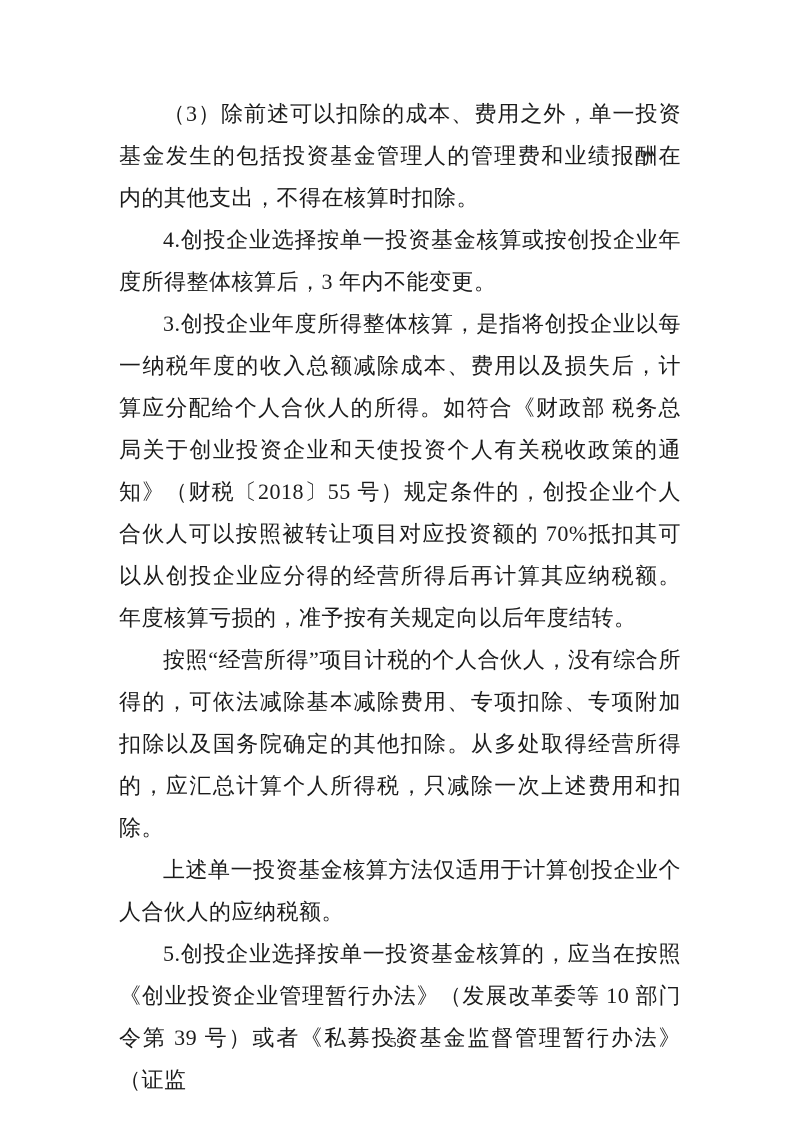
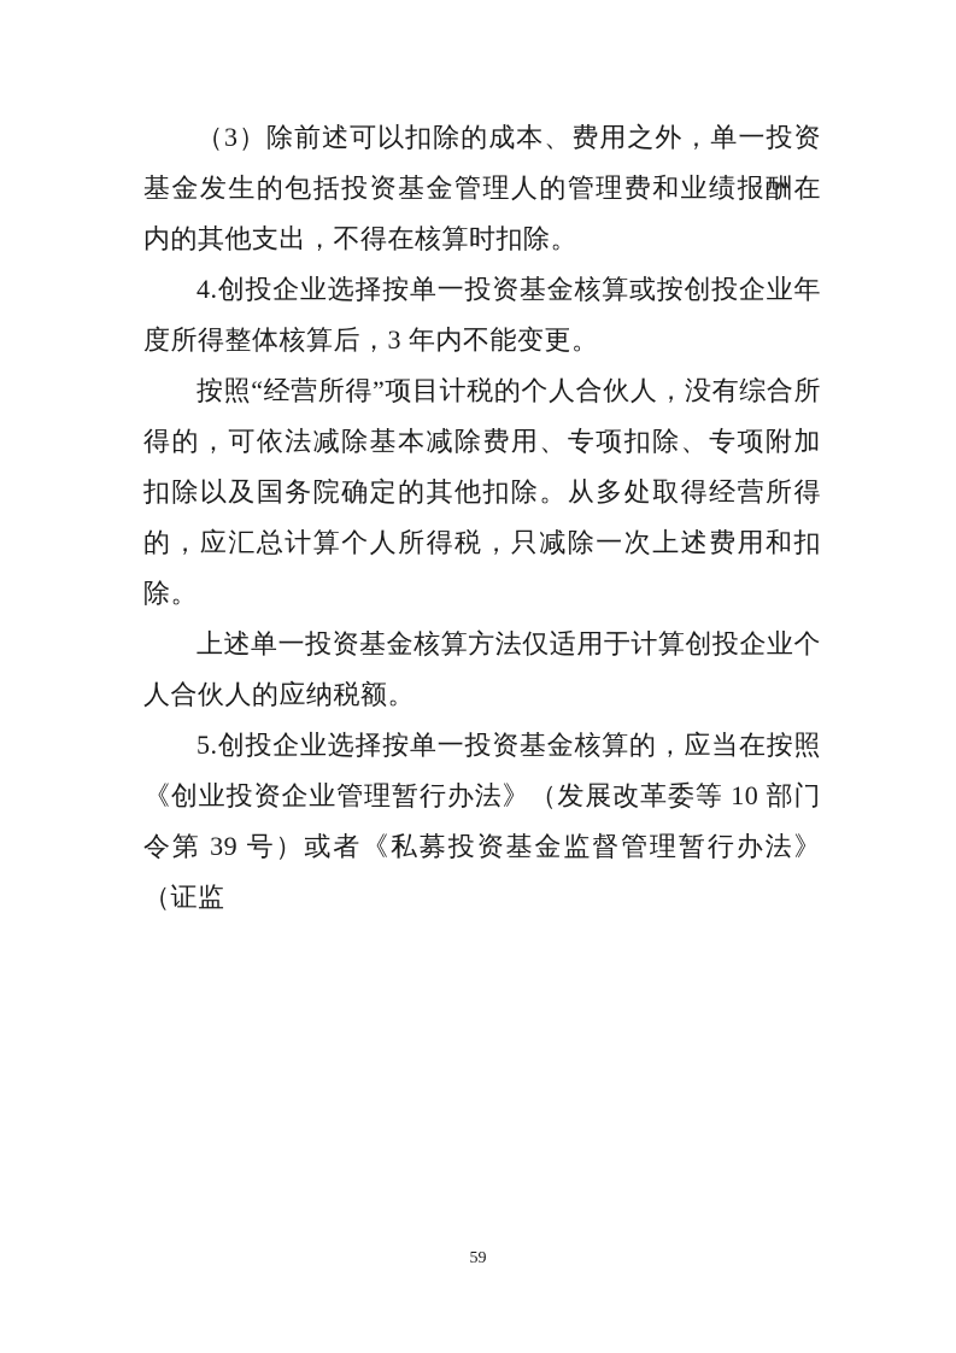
  （3）除前述可以扣除的成本、费用之外，单一投资基金发生的包括投资基金管理人的管理费和业绩报酬在内的其他支出，不得在核算时扣除。
  4.创投企业选择按单一投资基金核算或按创投企业年度所得整体核算后，3 年内不能变更。
- 3.创投企业年度所得整体核算，是指将创投企业以每一纳税年度的收入总额减除成本、费用以及损失后，计算应分配给个人合伙人的所得。如符合《财政部 税务总局关于创业投资企业和天使投资个人有关税收政策的通知》（财税〔2018〕55 号）规定条件的，创投企业个人合伙人可以按照被转让项目对应投资额的 70%抵扣其可以从创投企业应分得的经营所得后再计算其应纳税额。年度核算亏损的，准予按有关规定向以后年度结转。
  按照“经营所得”项目计税的个人合伙人，没有综合所得的，可依法减除基本减除费用、专项扣除、专项附加扣除以及国务院确定的其他扣除。从多处取得经营所得的，应汇总计算个人所得税，只减除一次上述费用和扣除。
  上述单一投资基金核算方法仅适用于计算创投企业个人合伙人的应纳税额。
  5.创投企业选择按单一投资基金核算的，应当在按照《创业投资企业管理暂行办法》（发展改革委等 10 部门令第 39 号）或者《私募投资基金监督管理暂行办法》（证监
  59
